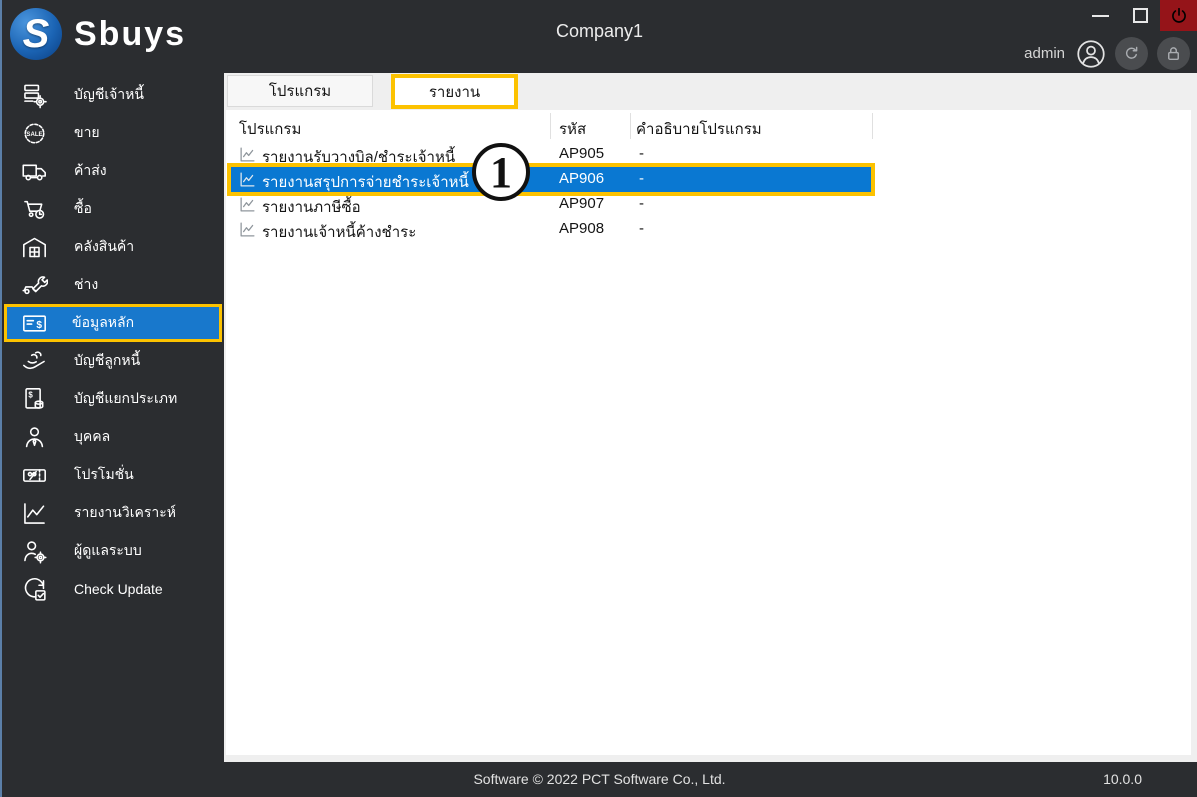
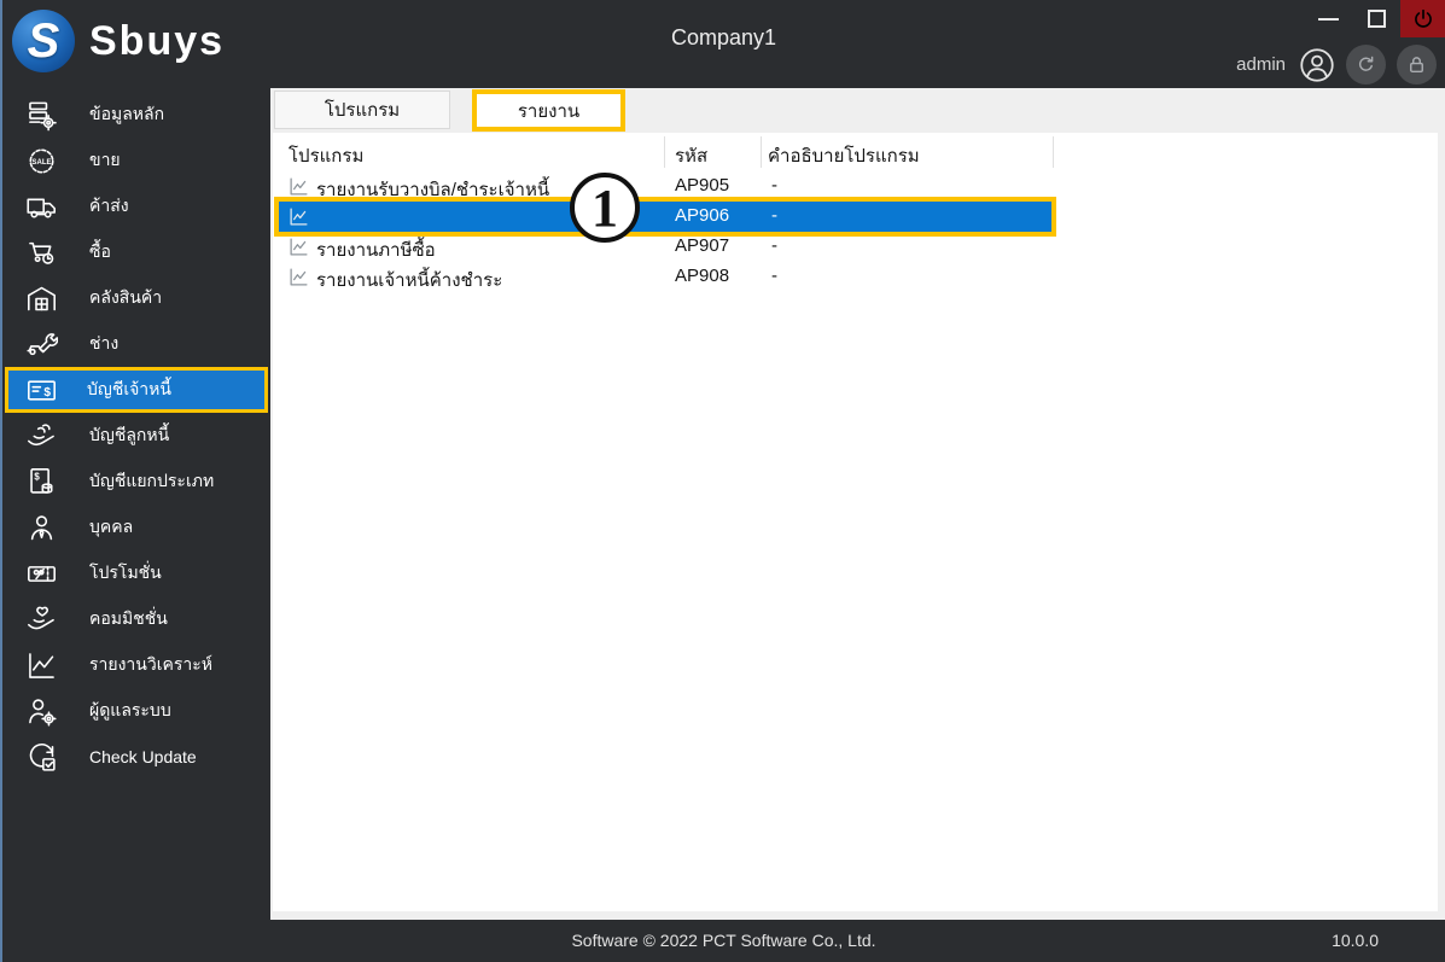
  S
  Sbuys
  Company1
  admin
- บัญชีเจ้าหนี้
+ ข้อมูลหลัก
  ขาย
  ค้าส่ง
  ซื้อ
  คลังสินค้า
  ช่าง
  $
- ข้อมูลหลัก
+ บัญชีเจ้าหนี้
  บัญชีลูกหนี้
  $
  บัญชีแยกประเภท
  บุคคล
  โปรโมชั่น
+ คอมมิชชั่น
  รายงานวิเคราะห์
  ผู้ดูแลระบบ
  Check Update
  โปรแกรม
  รายงาน
  โปรแกรม
  รหัส
  คำอธิบายโปรแกรม
  รายงานรับวางบิล/ชำระเจ้าหนี้
  AP905
  -
- รายงานสรุปการจ่ายชำระเจ้าหนี้
  AP906
  -
  รายงานภาษีซื้อ
  AP907
  -
  รายงานเจ้าหนี้ค้างชำระ
  AP908
  -
  1
  Software © 2022 PCT Software Co., Ltd.
  10.0.0
